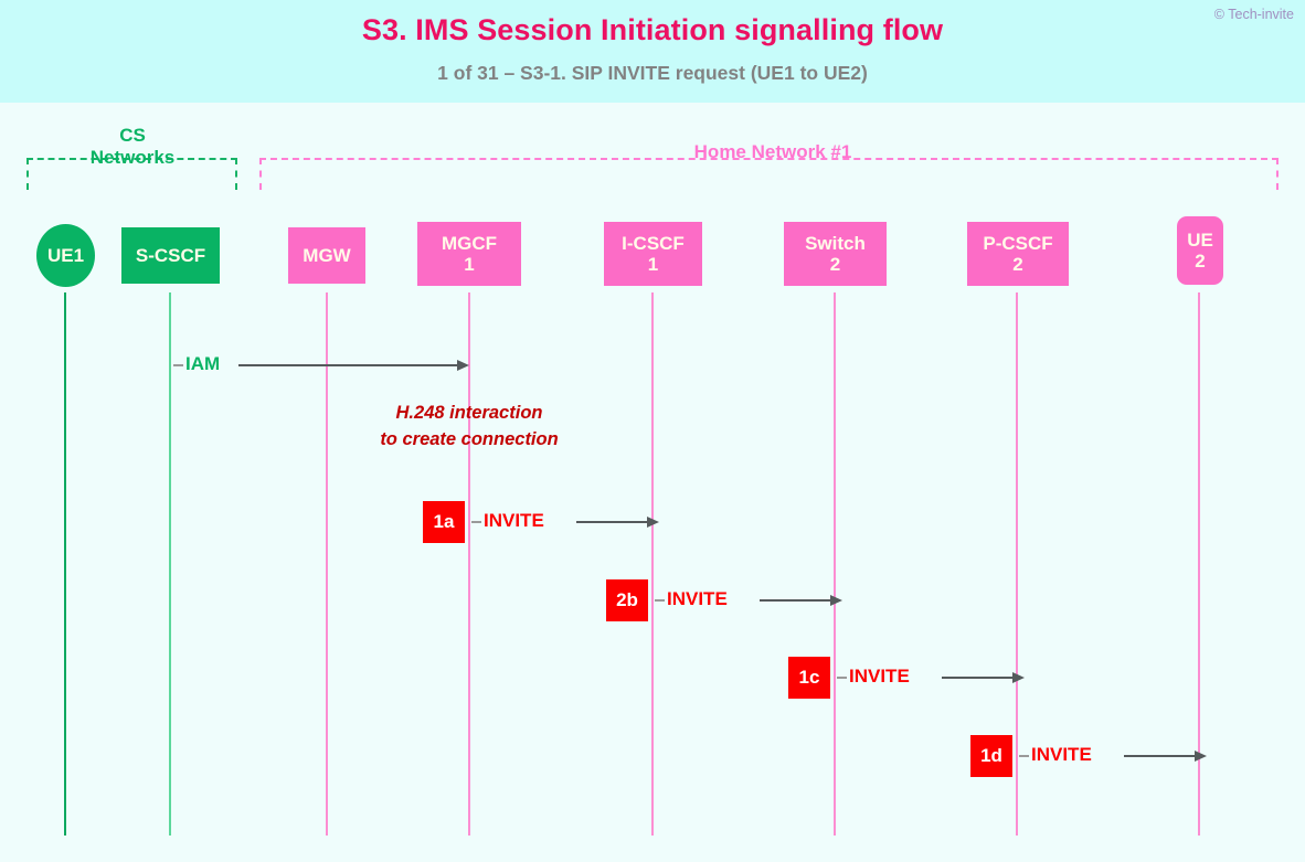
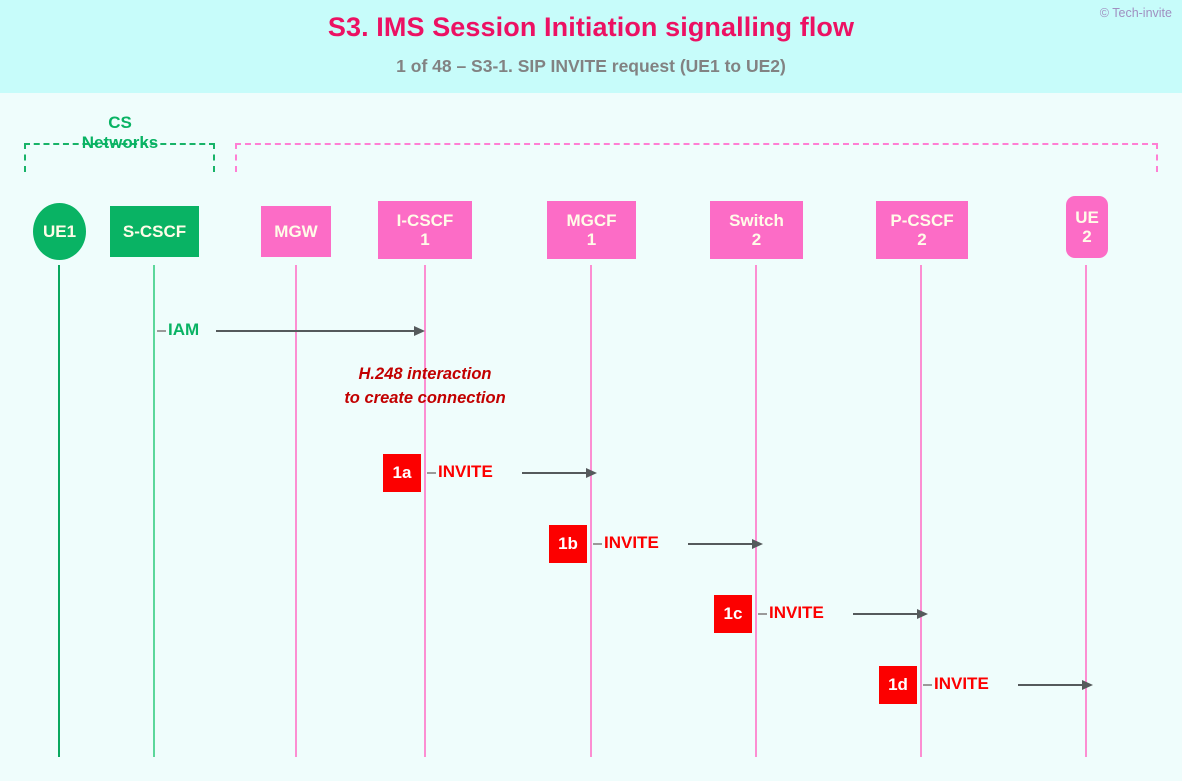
  S3. IMS Session Initiation signalling flow
- 1 of 31 – S3-1. SIP INVITE request (UE1 to UE2)
+ 1 of 48 – S3-1. SIP INVITE request (UE1 to UE2)
  © Tech-invite
  CS
  Networks
- Home Network #1
  UE1
  S-CSCF
  MGW
- MGCF
+ I-CSCF
  1
- I-CSCF
+ MGCF
  1
  Switch
  2
  P-CSCF
  2
  UE
  2
  IAM
  1a
  INVITE
- 2b
+ 1b
  INVITE
  1c
  INVITE
  1d
  INVITE
  H.248 interaction
  to create connection
